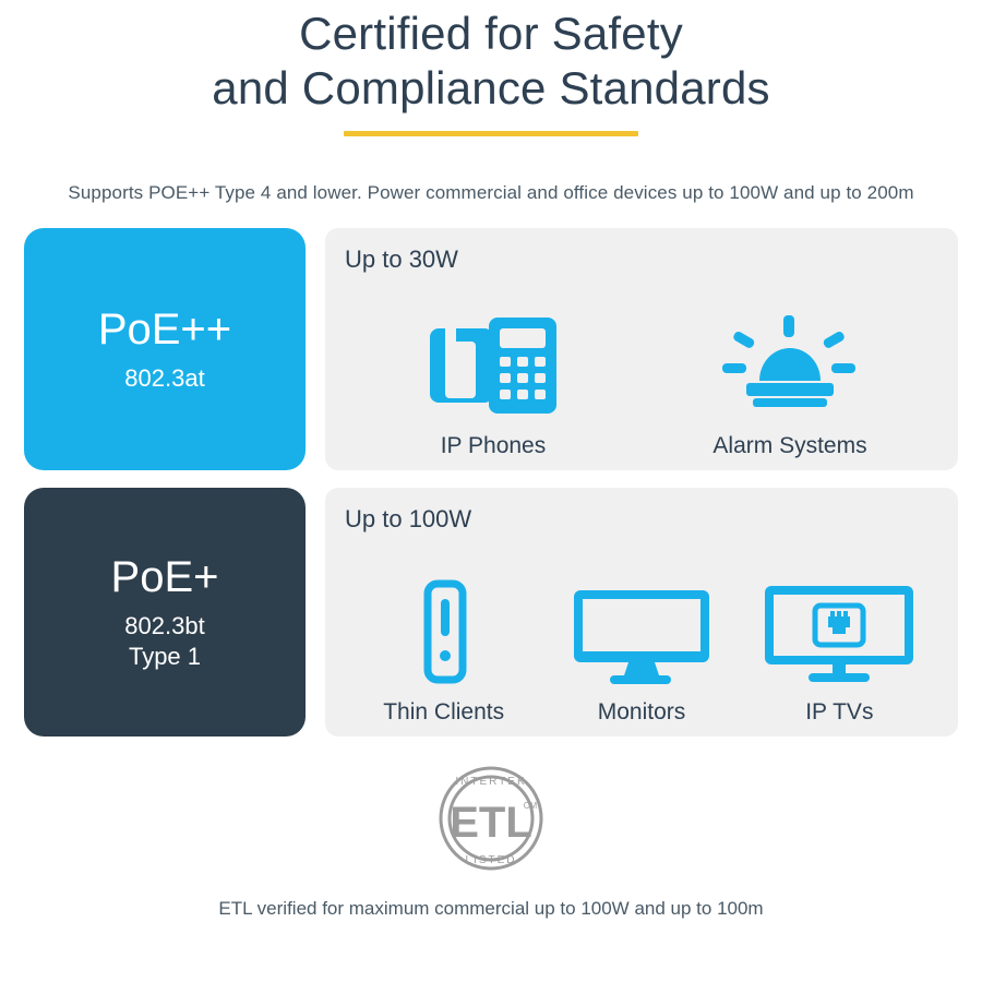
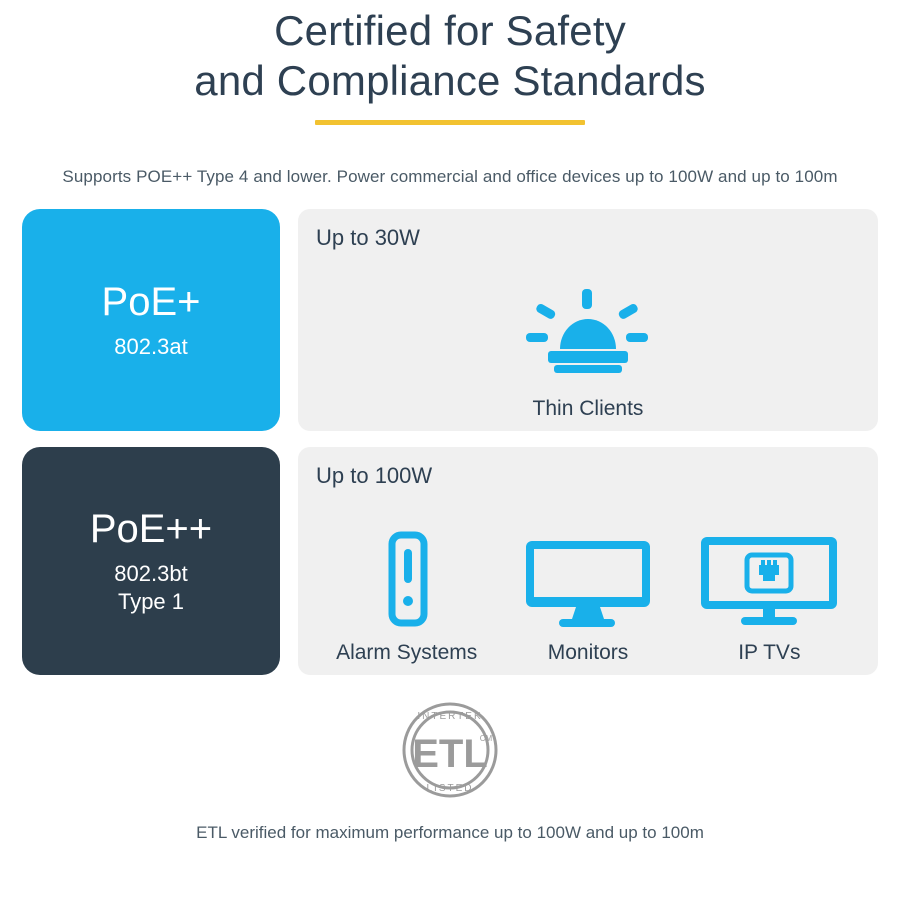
  Certified for Safety
  and Compliance Standards
- Supports POE++ Type 4 and lower. Power commercial and office devices up to 100W and up to 200m
+ Supports POE++ Type 4 and lower. Power commercial and office devices up to 100W and up to 100m
- PoE++
+ PoE+
  802.3at
  Up to 30W
- IP Phones
- Alarm Systems
+ Thin Clients
- PoE+
+ PoE++
  802.3bt
  Type 1
  Up to 100W
- Thin Clients
+ Alarm Systems
  Monitors
  IP TVs
  ETL
  INTERTEK
  LISTED
  CM
- ETL verified for maximum commercial up to 100W and up to 100m
+ ETL verified for maximum performance up to 100W and up to 100m
